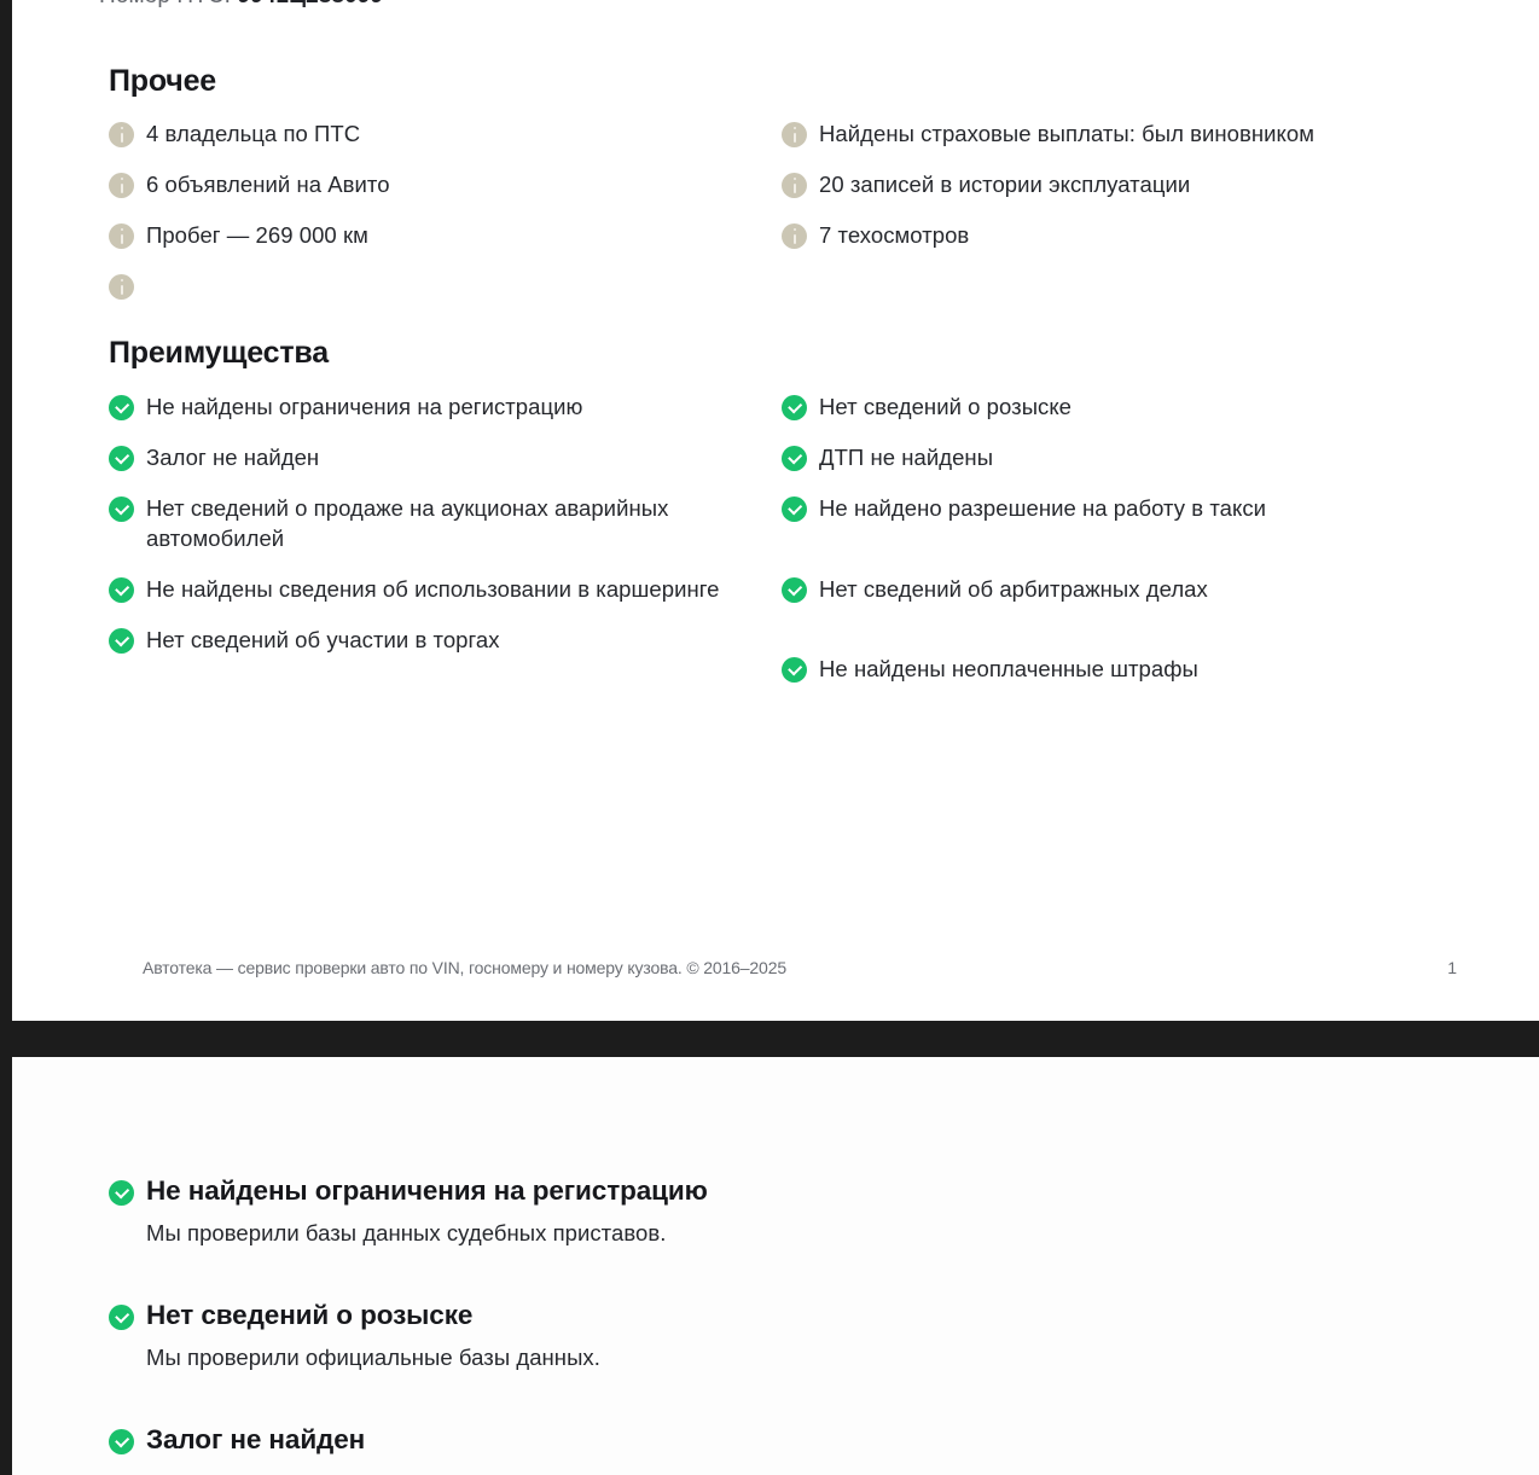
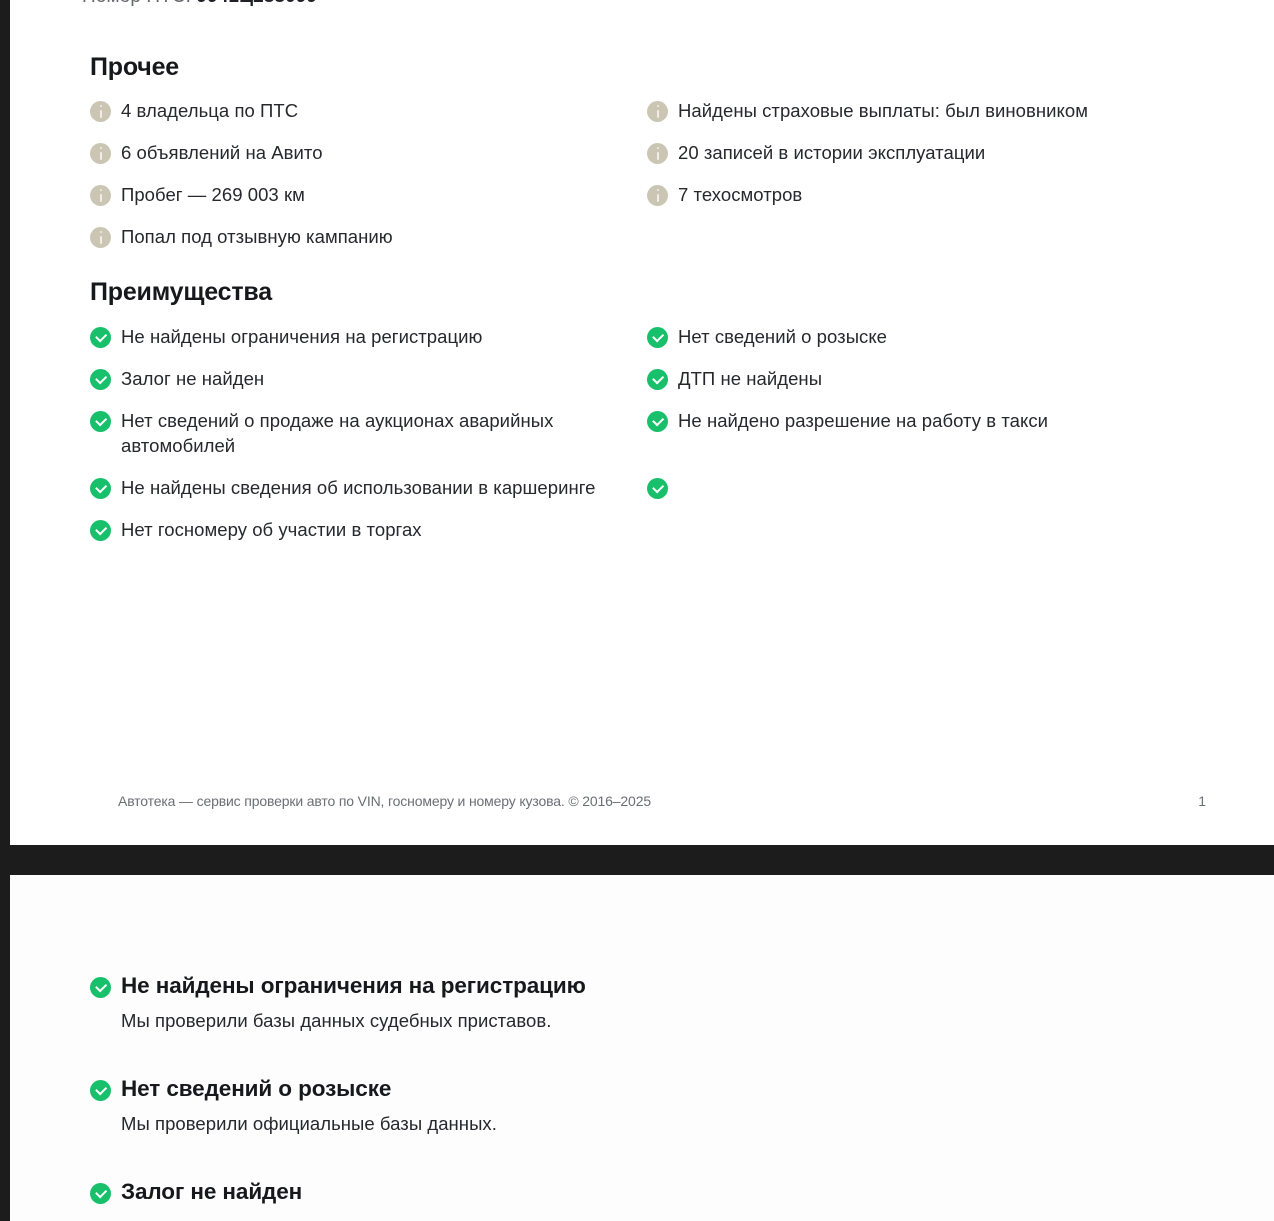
  Прочее
  4 владельца по ПТС
  6 объявлений на Авито
- Пробег — 269 000 км
+ Пробег — 269 003 км
+ Попал под отзывную кампанию
  Найдены страховые выплаты: был виновником
  20 записей в истории эксплуатации
  7 техосмотров
  Преимущества
  Не найдены ограничения на регистрацию
  Залог не найден
  Нет сведений о продаже на аукционах аварийных автомобилей
  Не найдены сведения об использовании в каршеринге
- Нет сведений об участии в торгах
+ Нет госномеру об участии в торгах
  Нет сведений о розыске
  ДТП не найдены
  Не найдено разрешение на работу в такси
- Нет сведений об арбитражных делах
- Не найдены неоплаченные штрафы
  Автотека — сервис проверки авто по VIN, госномеру и номеру кузова. © 2016–2025
  1
  Не найдены ограничения на регистрацию
  Мы проверили базы данных судебных приставов.
  Нет сведений о розыске
  Мы проверили официальные базы данных.
  Залог не найден
